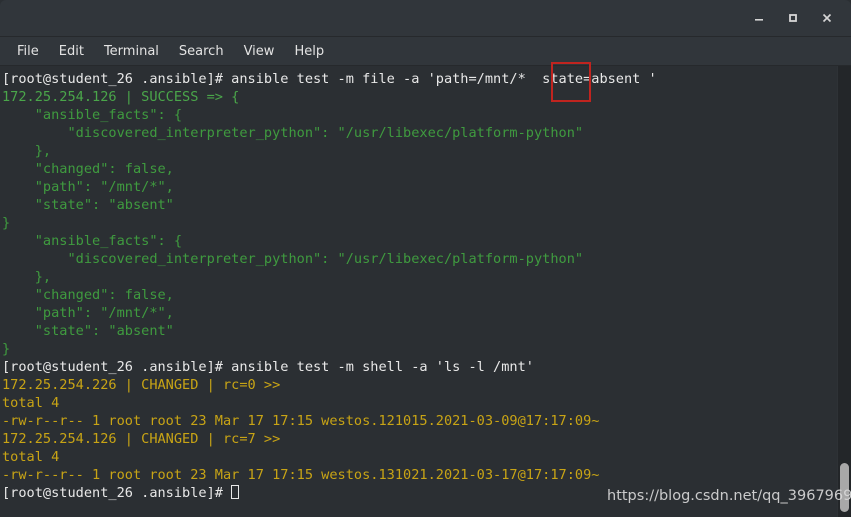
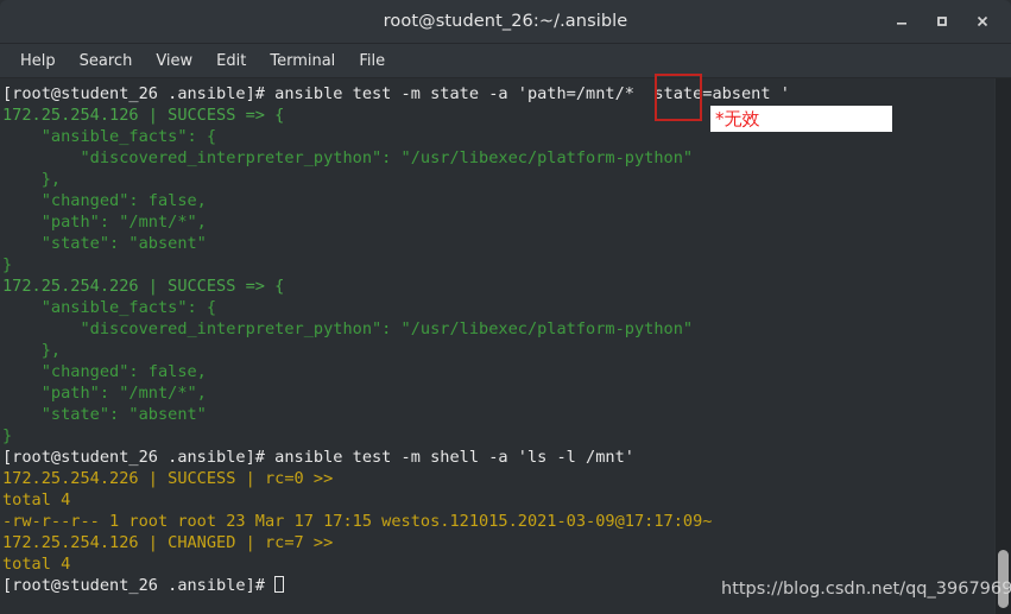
+ root@student_26:~/.ansible
- File
+ Help
- Edit
+ Search
- Terminal
+ View
- Search
+ Edit
- View
+ Terminal
- Help
+ File
- [root@student_26 .ansible]# ansible test -m file -a 'path=/mnt/* state=absent '
+ [root@student_26 .ansible]# ansible test -m state -a 'path=/mnt/* state=absent '
  172.25.254.126 | SUCCESS => {
  "ansible_facts": {
  "discovered_interpreter_python": "/usr/libexec/platform-python"
  },
  "changed": false,
  "path": "/mnt/*",
  "state": "absent"
  }
+ 172.25.254.226 | SUCCESS => {
  "ansible_facts": {
  "discovered_interpreter_python": "/usr/libexec/platform-python"
  },
  "changed": false,
  "path": "/mnt/*",
  "state": "absent"
  }
  [root@student_26 .ansible]# ansible test -m shell -a 'ls -l /mnt'
- 172.25.254.226 | CHANGED | rc=0 >>
+ 172.25.254.226 | SUCCESS | rc=0 >>
  total 4
  -rw-r--r-- 1 root root 23 Mar 17 17:15 westos.121015.2021-03-09@17:17:09~
  172.25.254.126 | CHANGED | rc=7 >>
  total 4
- -rw-r--r-- 1 root root 23 Mar 17 17:15 westos.131021.2021-03-17@17:17:09~
  [root@student_26 .ansible]#
+ *无效
  https://blog.csdn.net/qq_3967969
